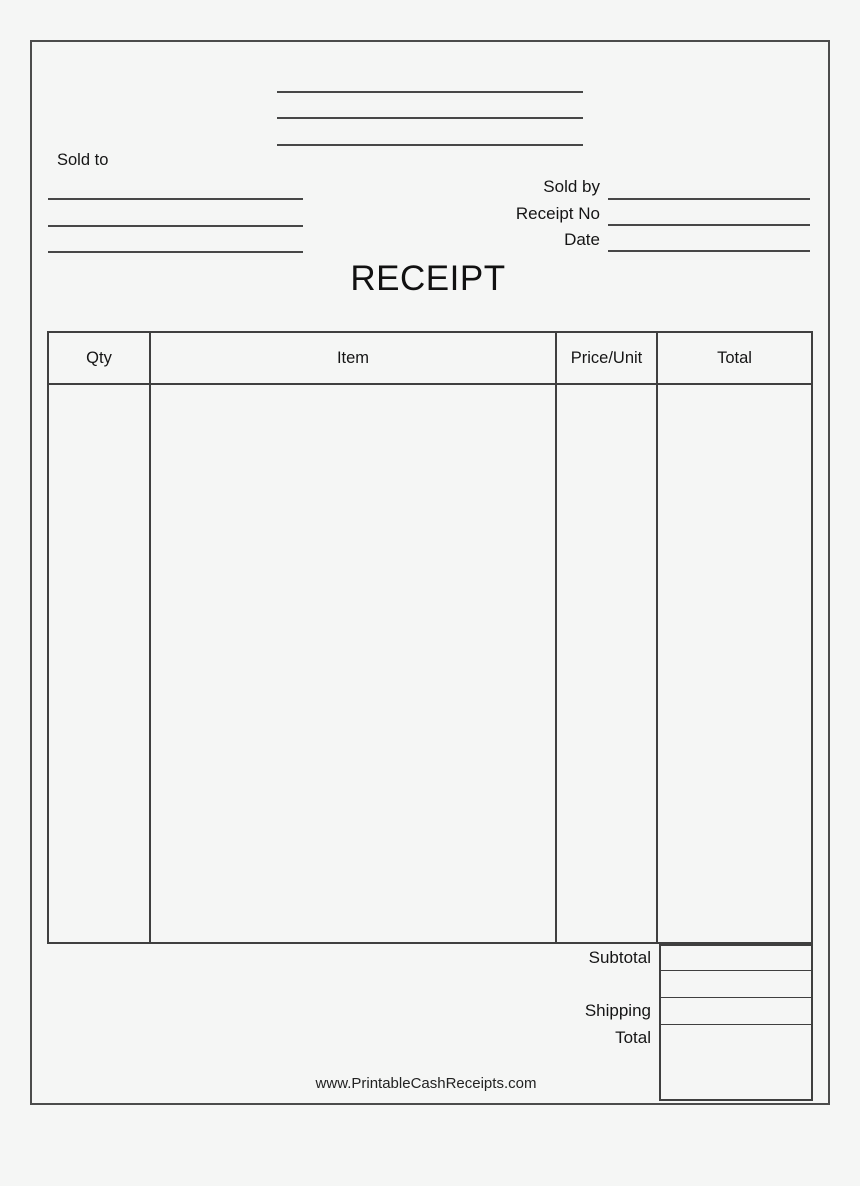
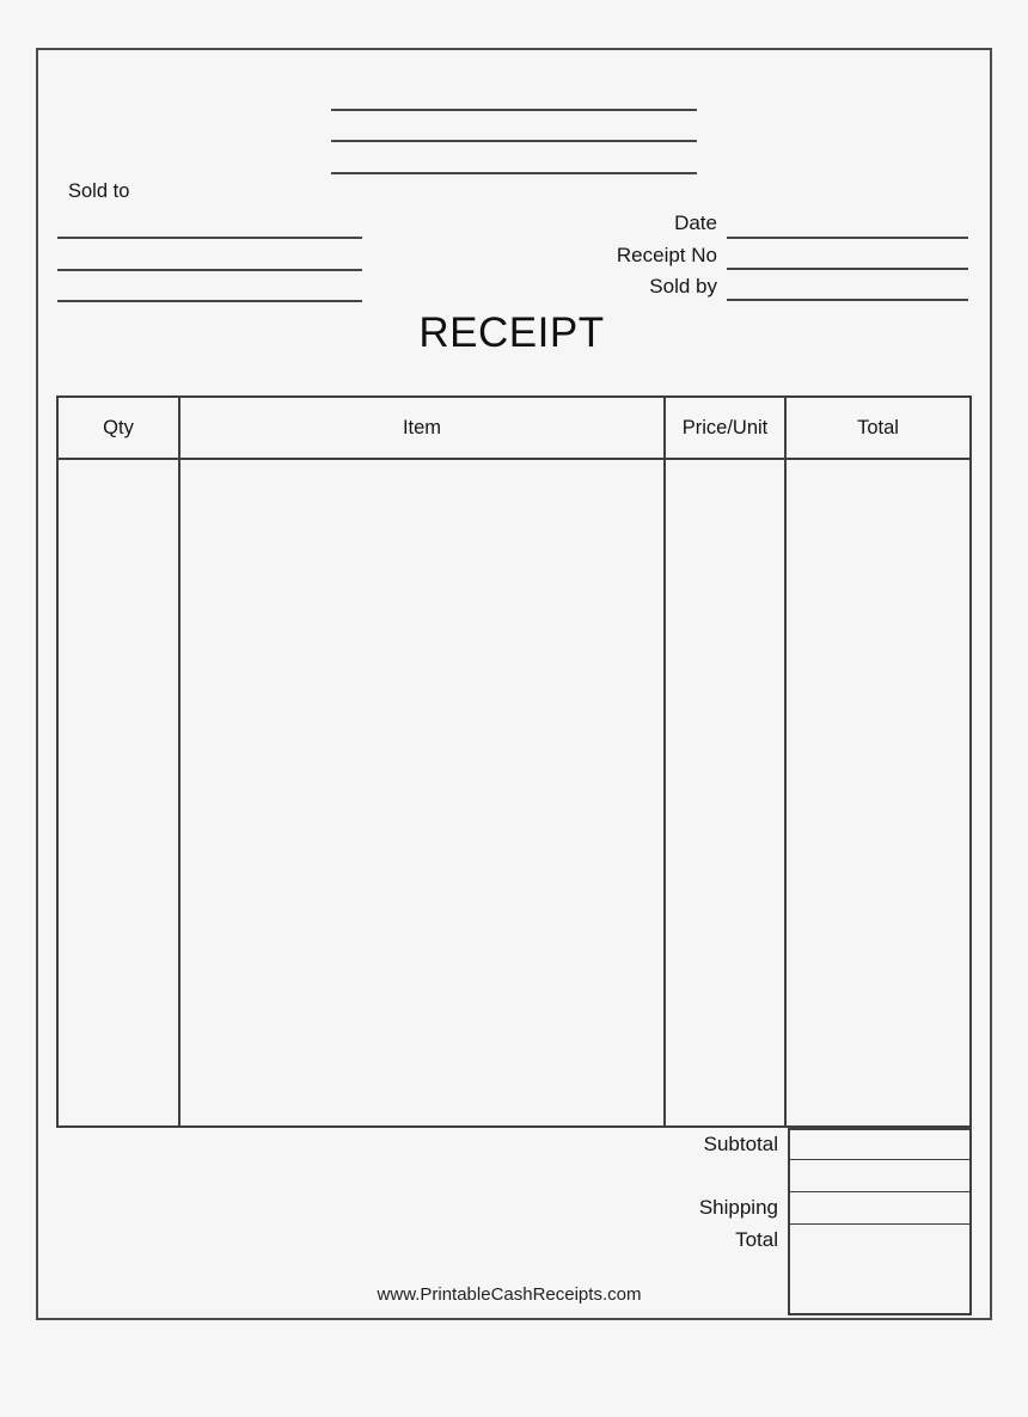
  Sold to
- Sold by
+ Date
  Receipt No
- Date
+ Sold by
  RECEIPT
  Qty
  Item
  Price/Unit
  Total
  Subtotal
  Shipping
  Total
  www.PrintableCashReceipts.com
